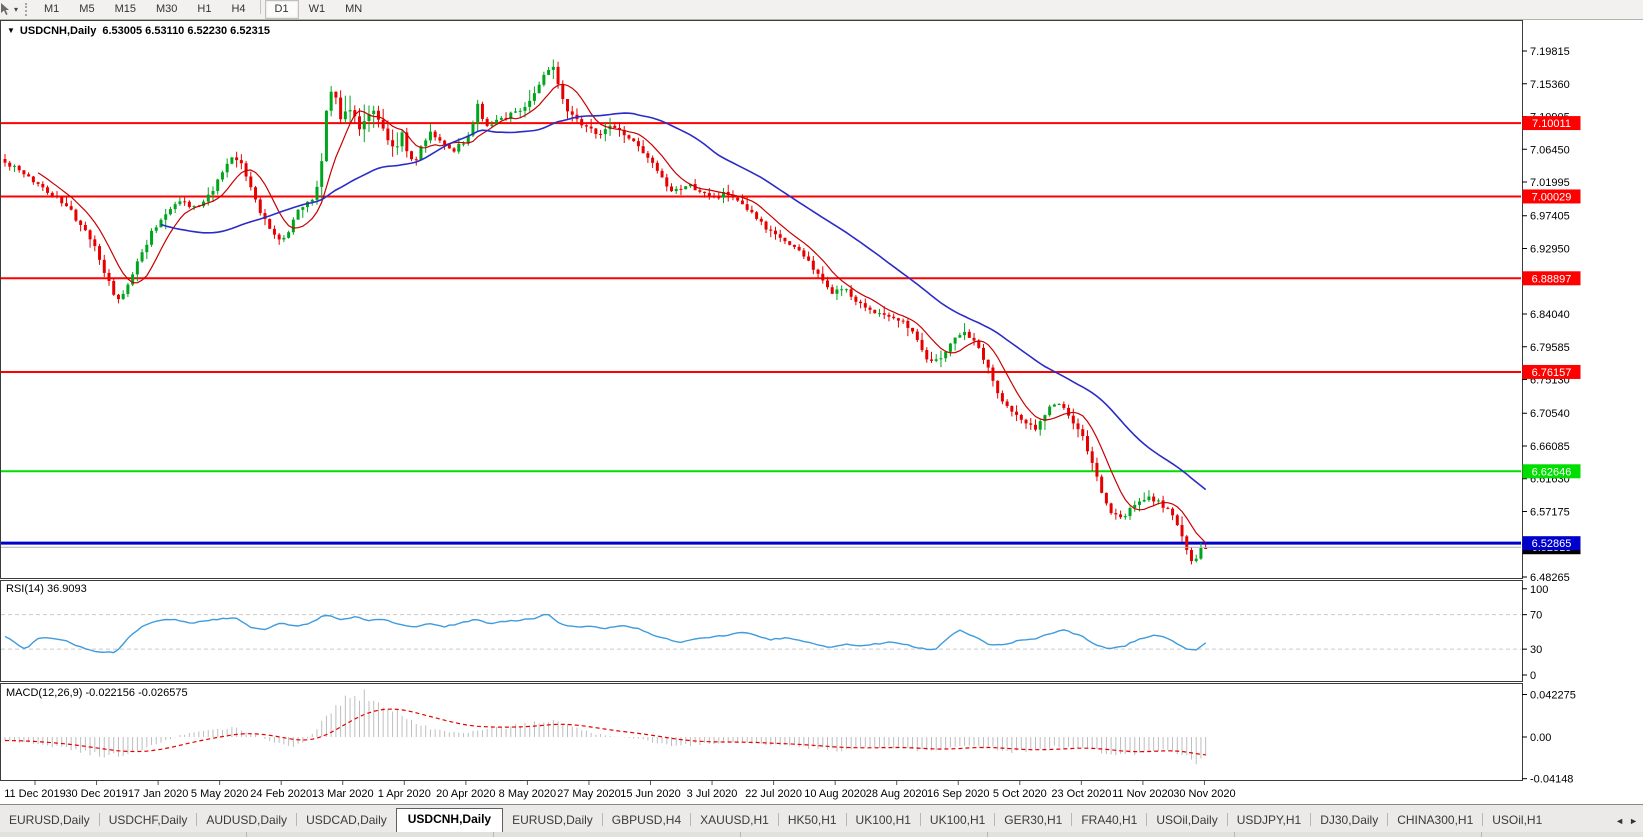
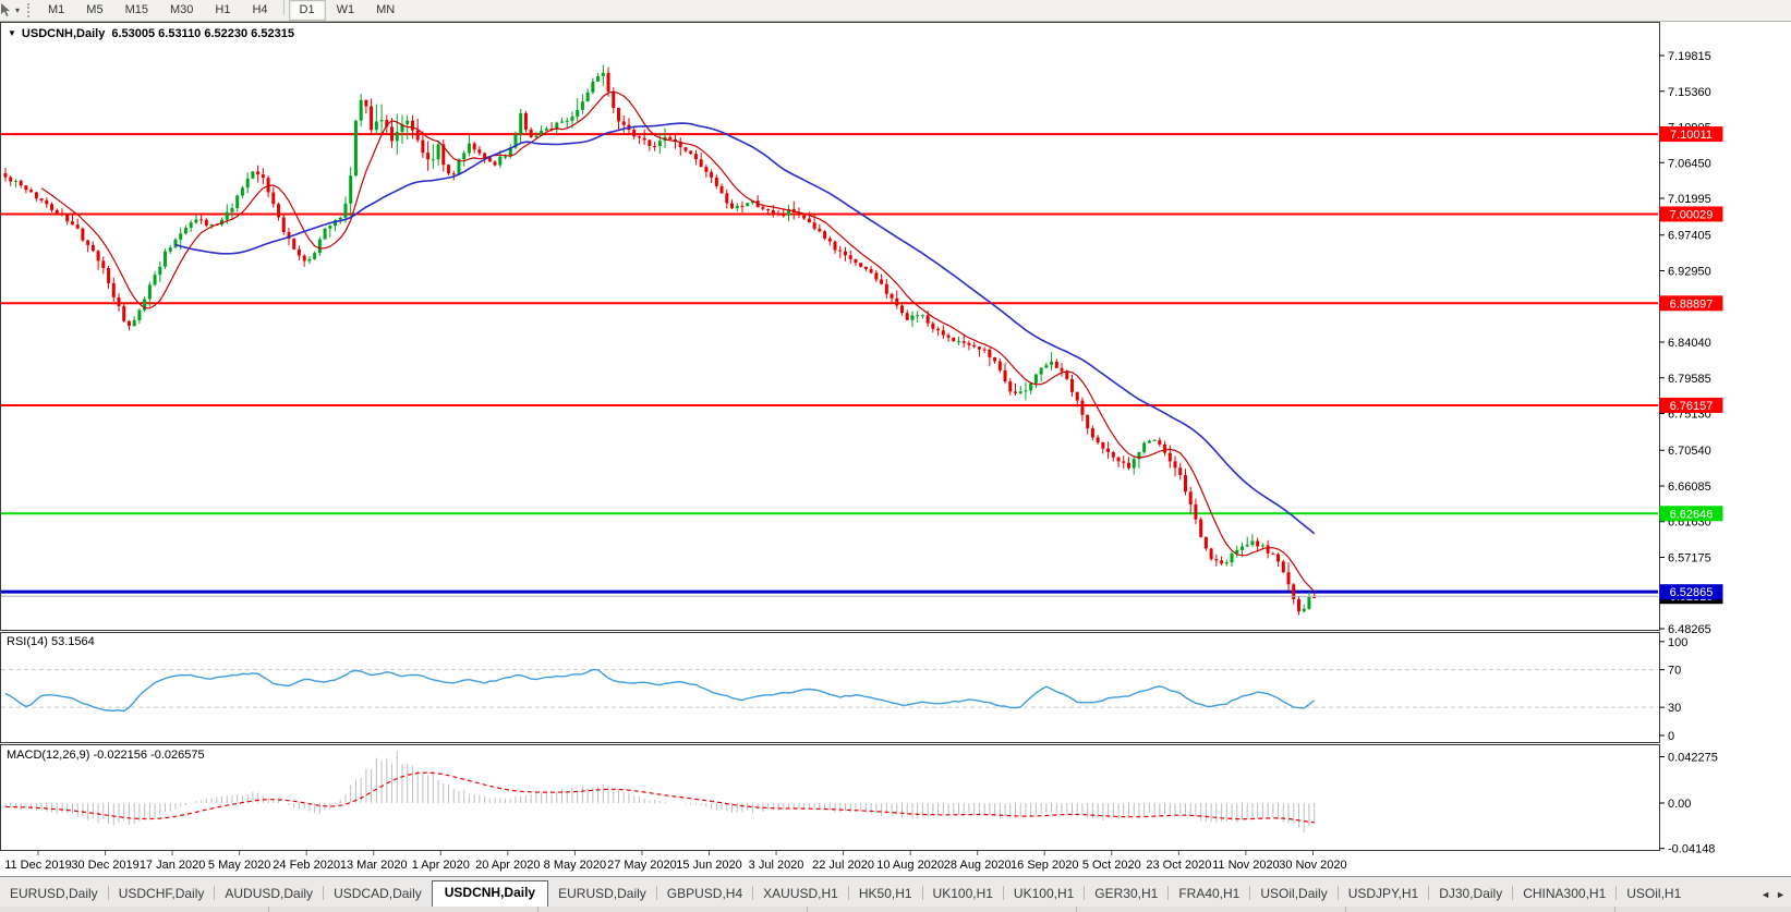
  ▾
  M1
  M5
  M15
  M30
  H1
  H4
  D1
  W1
  MN
  7.19815
  7.15360
  7.06450
  7.01995
  6.97405
  6.92950
  6.84040
  6.79585
  6.75130
  6.70540
  6.66085
  6.61630
  6.57175
  6.48265
  100
  70
  30
  0
  0.042275
  0.00
  -0.04148
  7.10011
  7.00029
  6.88897
  6.76157
  6.62646
  6.52865
  11 Dec 2019
  30 Dec 2019
  17 Jan 2020
  5 May 2020
  24 Feb 2020
  13 Mar 2020
  1 Apr 2020
  20 Apr 2020
  8 May 2020
  27 May 2020
  15 Jun 2020
  3 Jul 2020
  22 Jul 2020
  10 Aug 2020
  28 Aug 2020
  16 Sep 2020
  5 Oct 2020
  23 Oct 2020
  11 Nov 2020
  30 Nov 2020
  ▼ USDCNH,Daily 6.53005 6.53110 6.52230 6.52315
- RSI(14) 36.9093
+ RSI(14) 53.1564
  MACD(12,26,9) -0.022156 -0.026575
  EURUSD,Daily
  USDCHF,Daily
  AUDUSD,Daily
  USDCAD,Daily
  USDCNH,Daily
  EURUSD,Daily
  GBPUSD,H4
  XAUUSD,H1
  HK50,H1
  UK100,H1
  UK100,H1
  GER30,H1
  FRA40,H1
  USOil,Daily
  USDJPY,H1
  DJ30,Daily
  CHINA300,H1
  USOil,H1
  ◄
  ►
